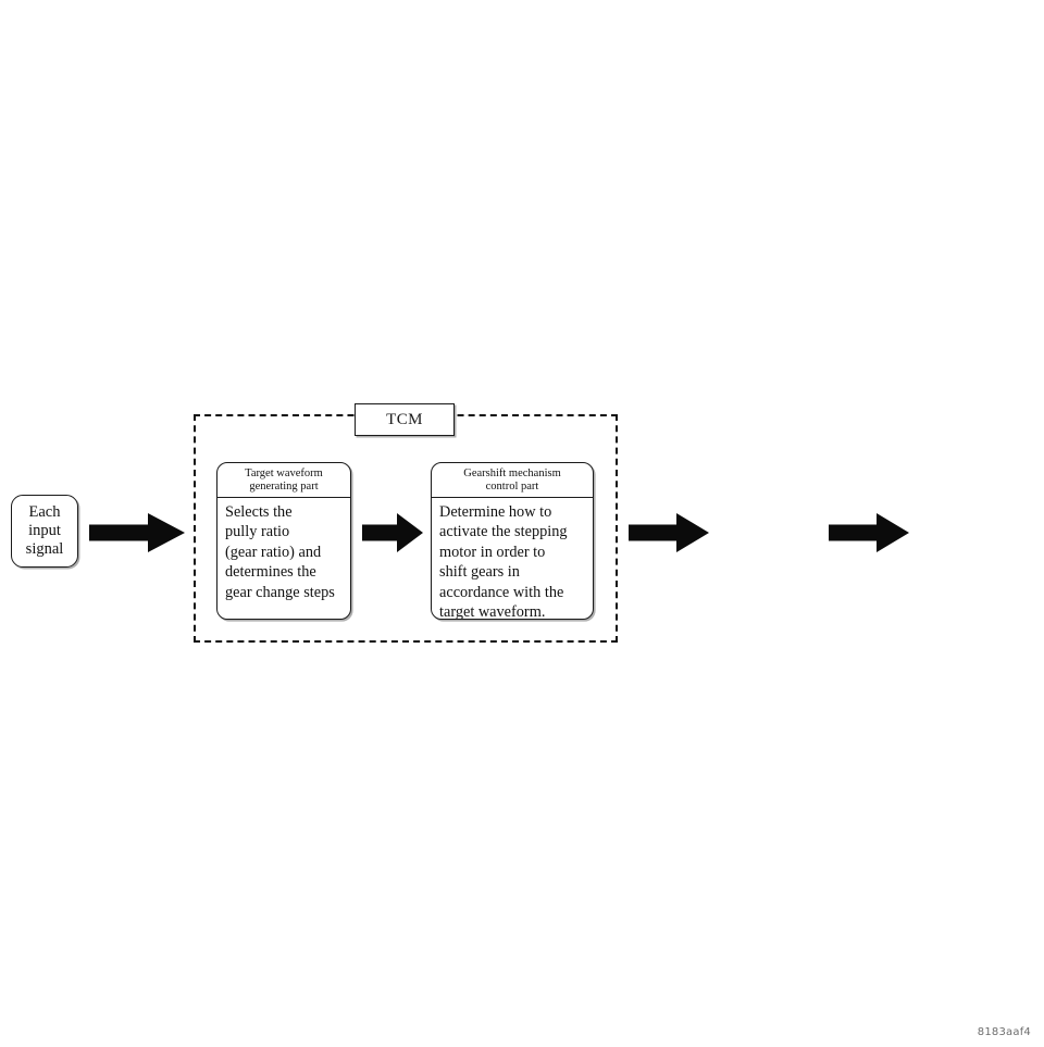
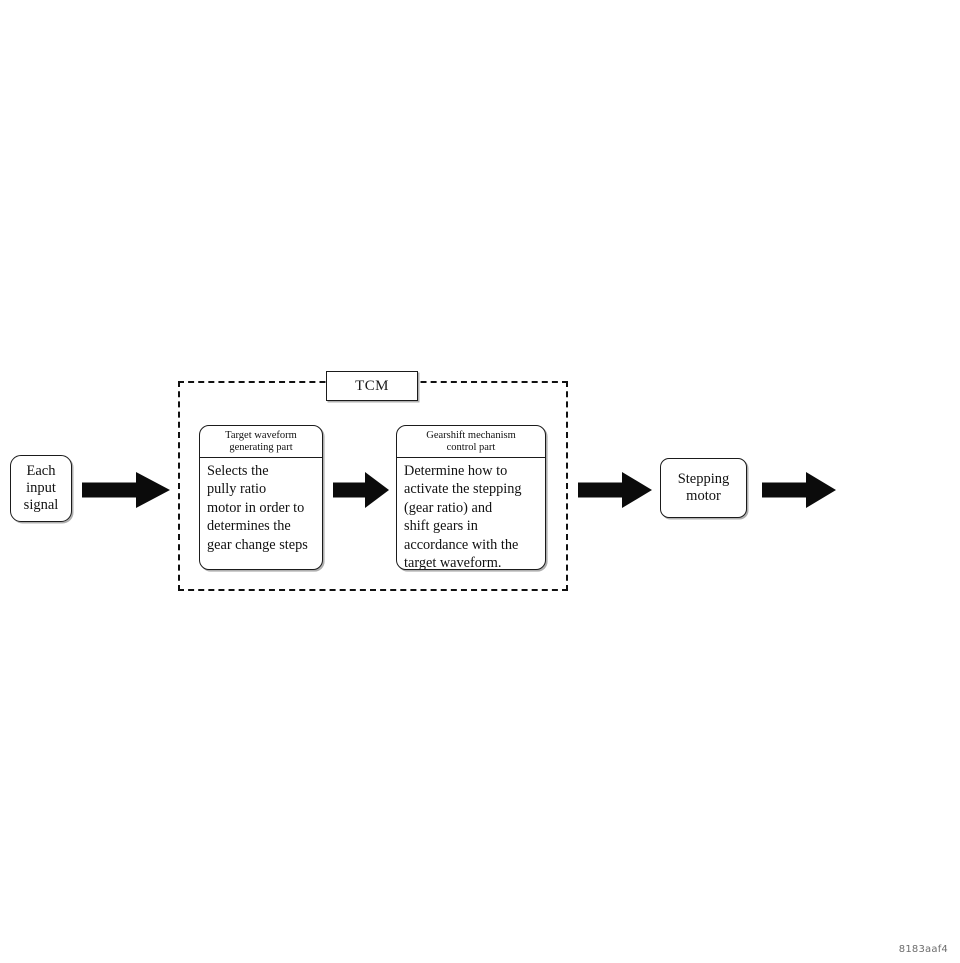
  Each
  input
  signal
  TCM
  Target waveform
  generating part
  Selects the
  pully ratio
- (gear ratio) and
+ motor in order to
  determines the
  gear change steps
  Gearshift mechanism
  control part
  Determine how to
  activate the stepping
- motor in order to
+ (gear ratio) and
  shift gears in
  accordance with the
  target waveform.
+ Stepping
+ motor
  8183aaf4
